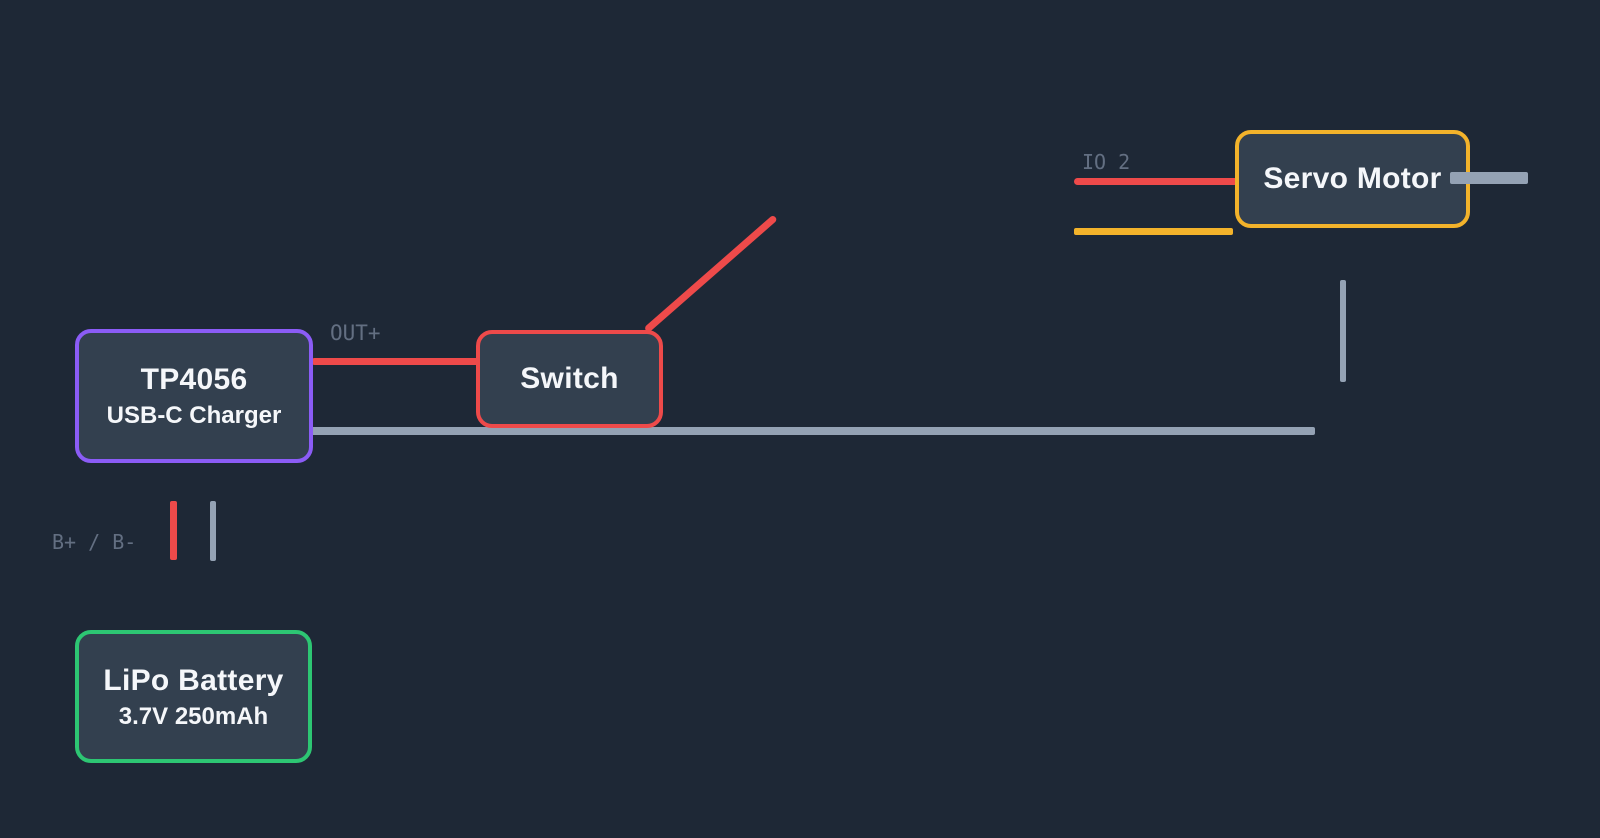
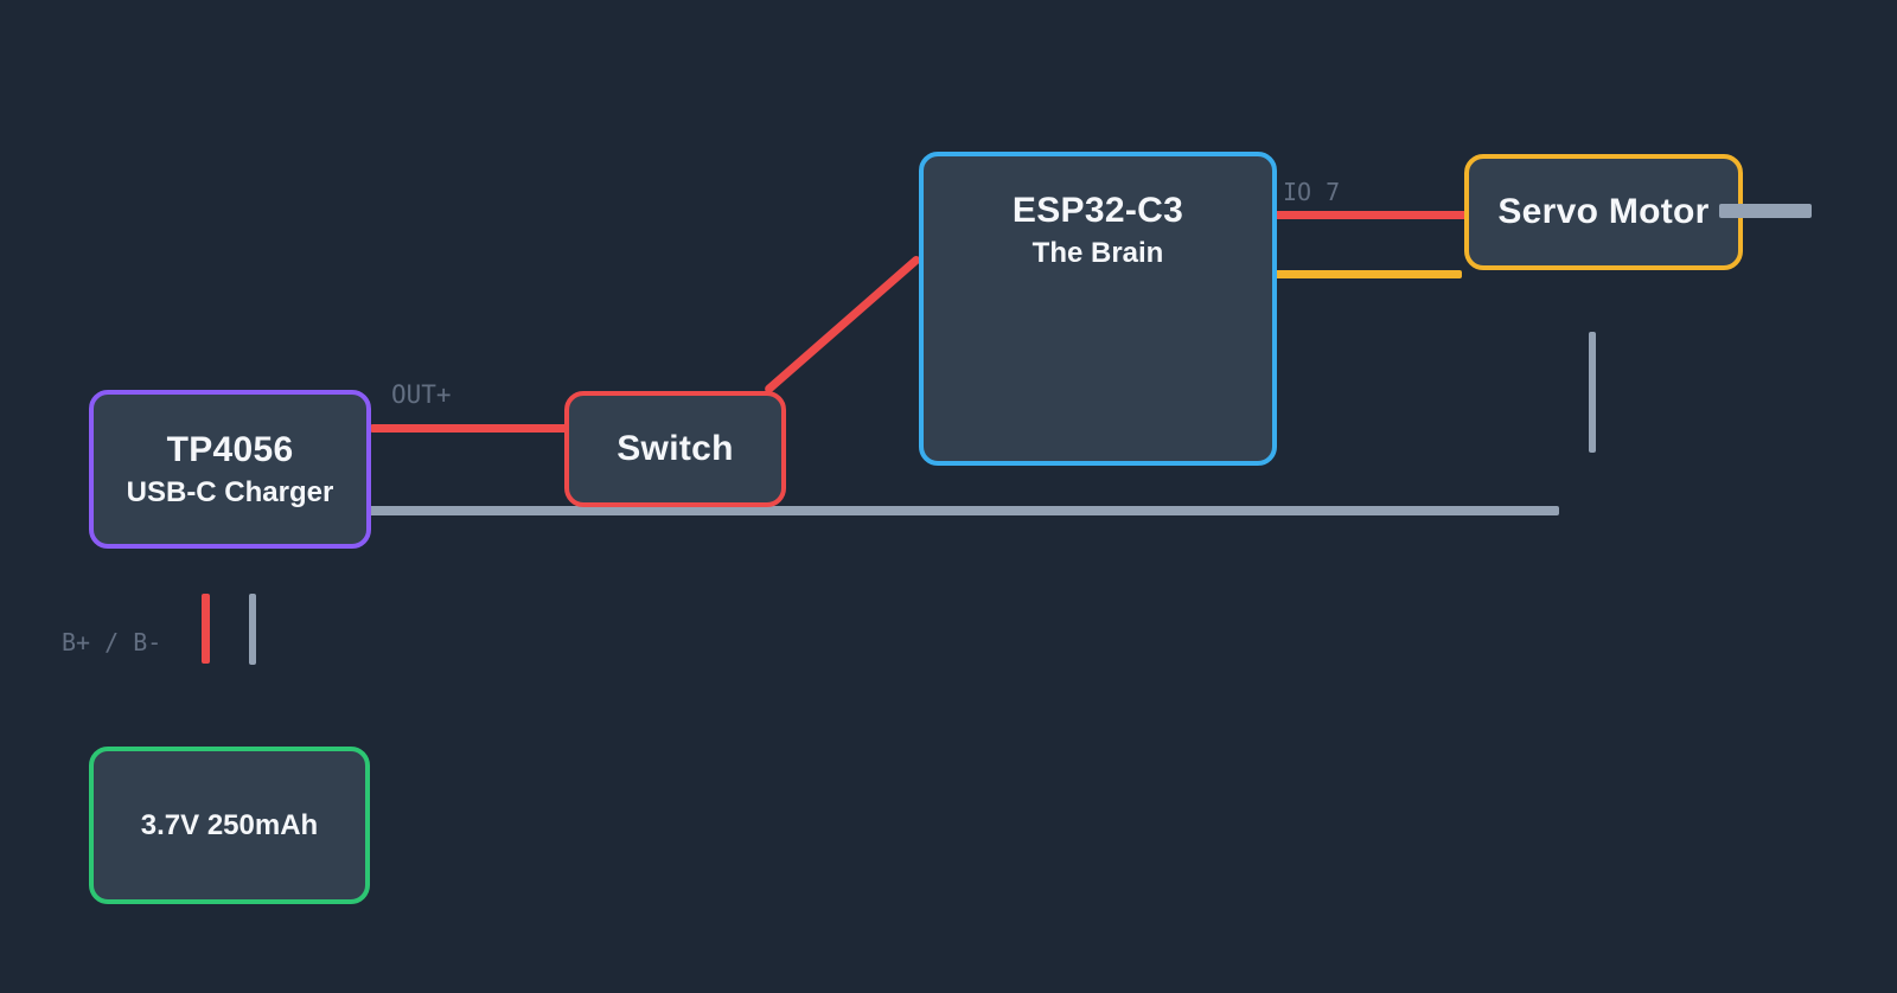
  TP4056
  USB-C Charger
  Switch
+ ESP32-C3
+ The Brain
  Servo Motor
- LiPo Battery
  3.7V 250mAh
  OUT+
- IO 2
+ IO 7
  B+ / B-
